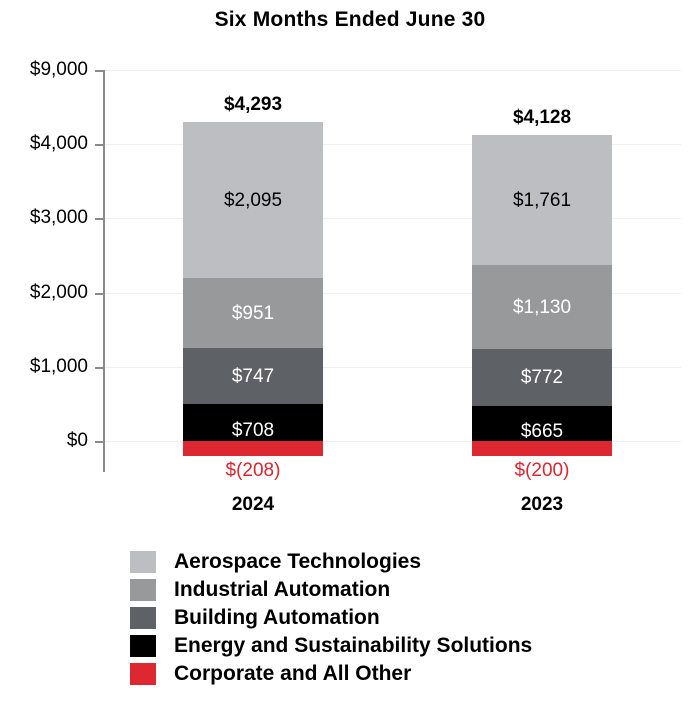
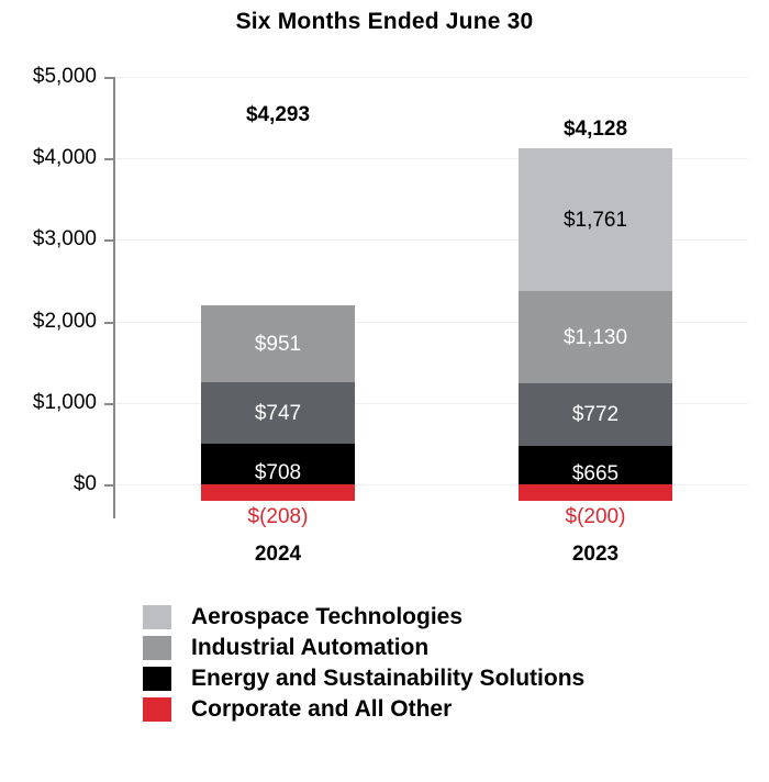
  Six Months Ended June 30
  $0
  $1,000
  $2,000
  $3,000
  $4,000
- $9,000
+ $5,000
  $(208)
- $2,095
  $951
  $747
  $708
  $4,293
  $(200)
  $1,761
  $1,130
  $772
  $665
  $4,128
  2024
  2023
  Aerospace Technologies
  Industrial Automation
- Building Automation
  Energy and Sustainability Solutions
  Corporate and All Other
